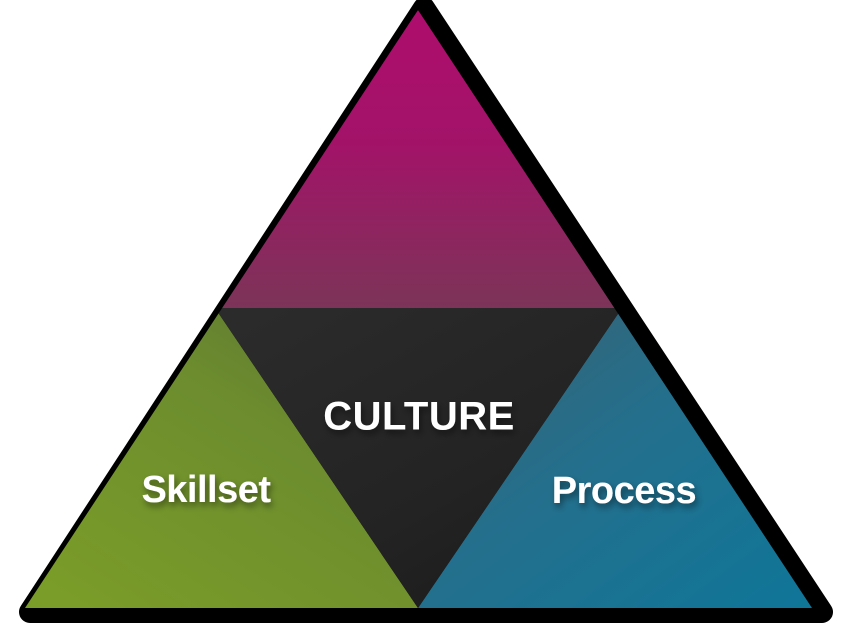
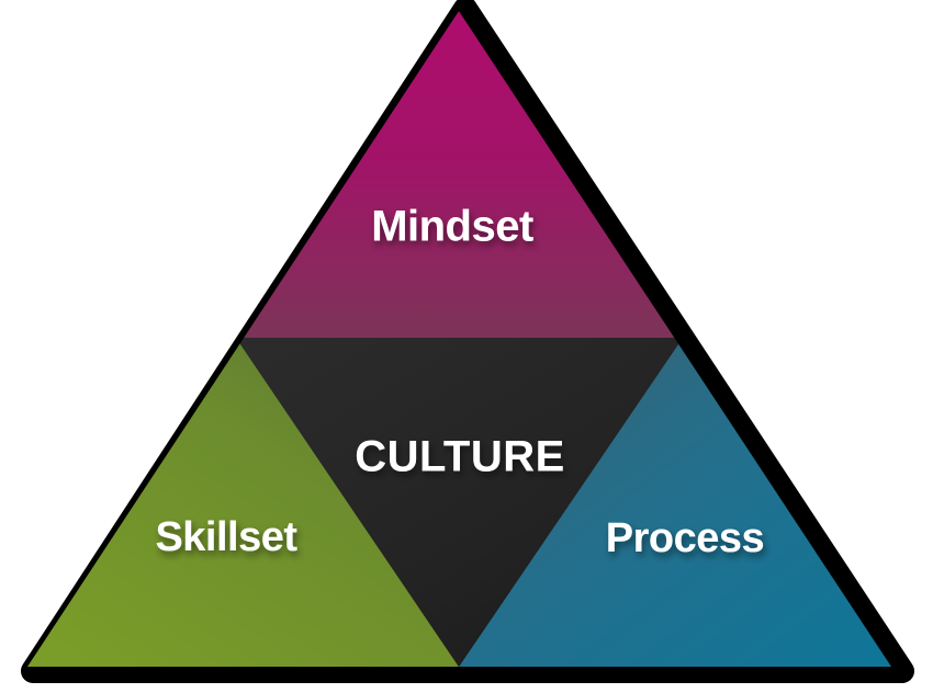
+ Mindset
  Skillset
  Process
  CULTURE
